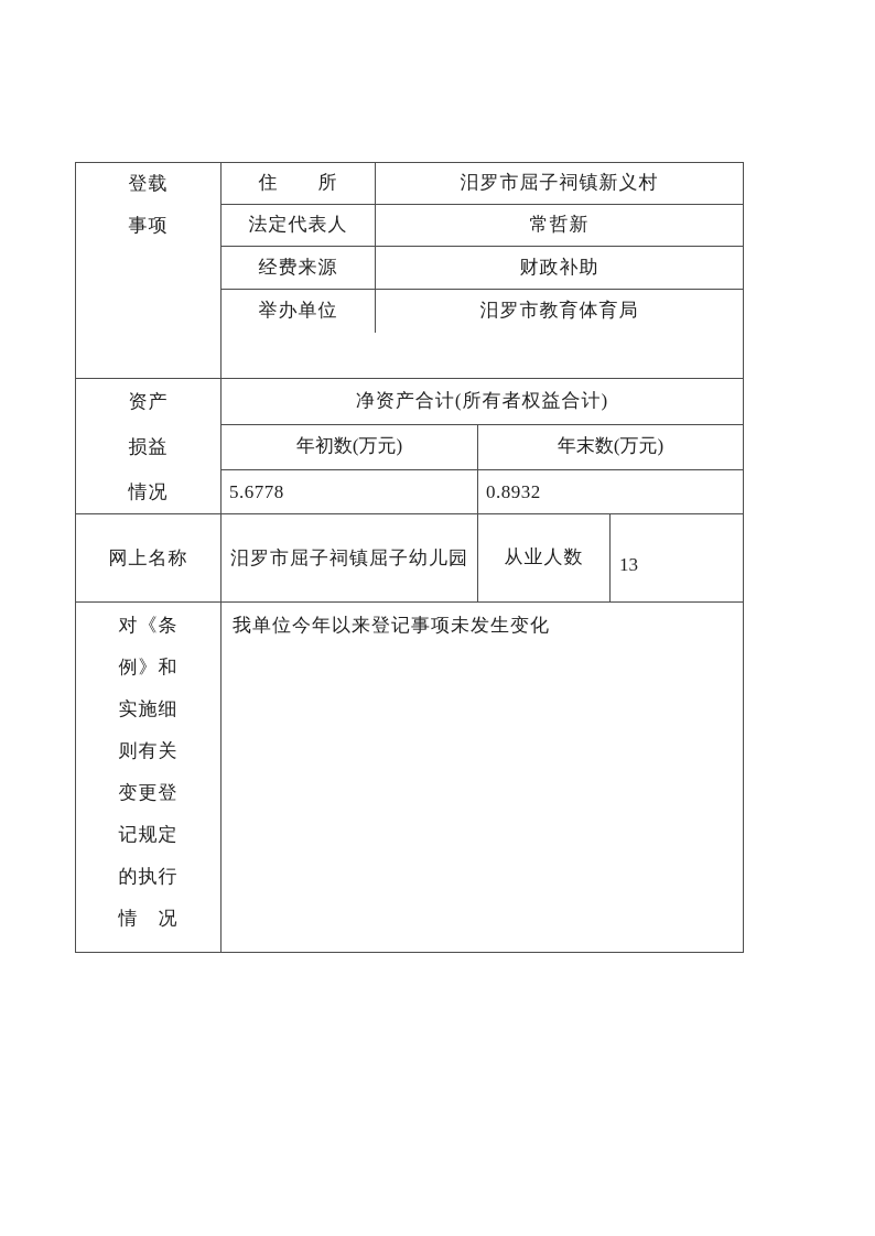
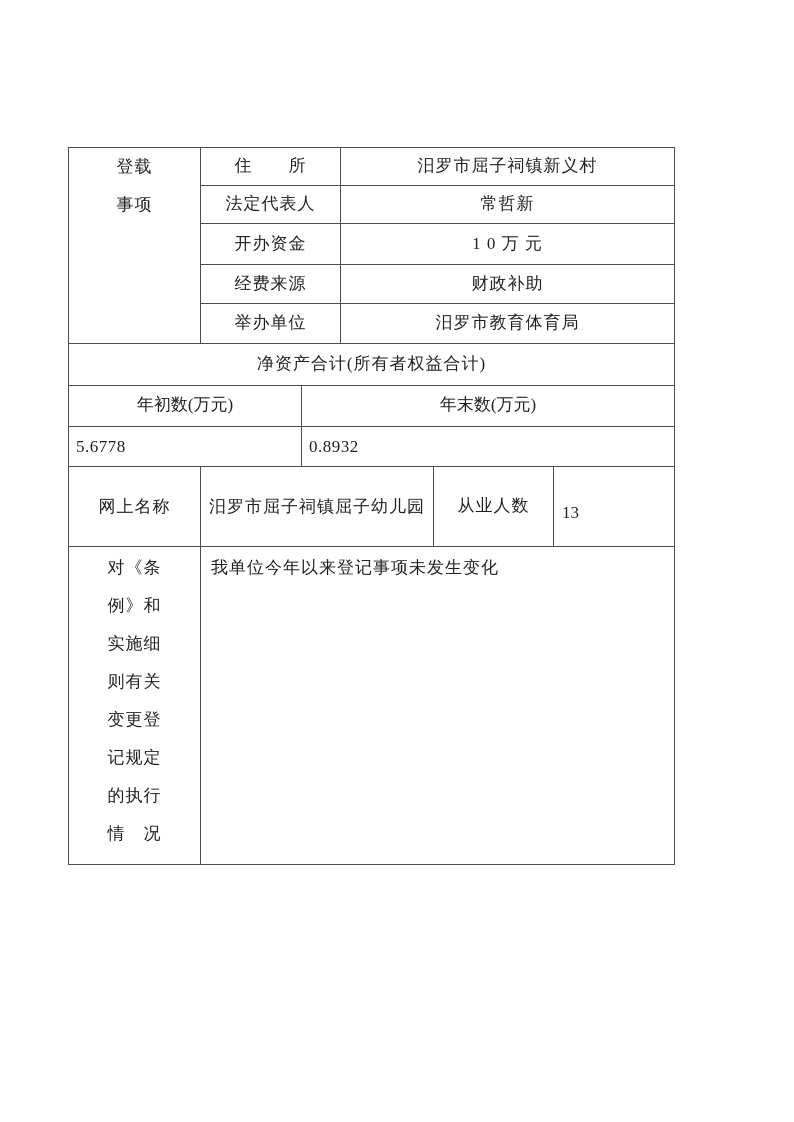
  登载
  事项
  住 所
  汨罗市屈子祠镇新义村
  法定代表人
  常哲新
+ 开办资金
+ 1 0 万 元
  经费来源
  财政补助
  举办单位
  汨罗市教育体育局
- 资产
- 损益
- 情况
  净资产合计(所有者权益合计)
  年初数(万元)
  年末数(万元)
  5.6778
  0.8932
  网上名称
  汨罗市屈子祠镇屈子幼儿园
  从业人数
  13
  对《条
  例》和
  实施细
  则有关
  变更登
  记规定
  的执行
  情 况
  我单位今年以来登记事项未发生变化
